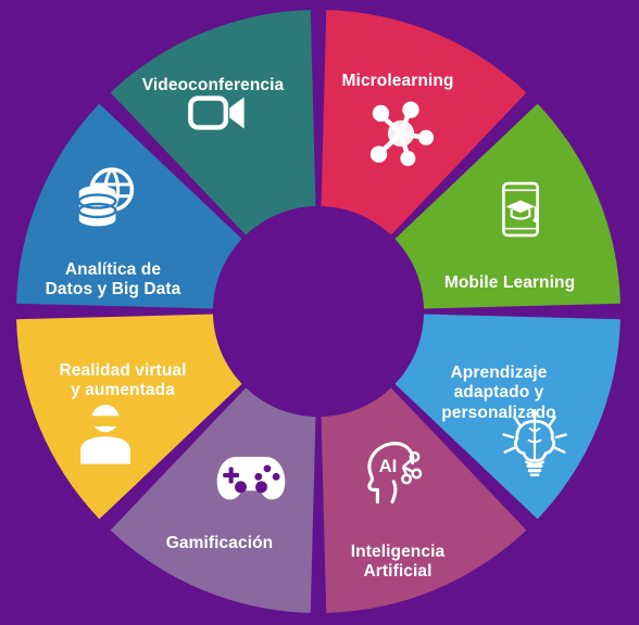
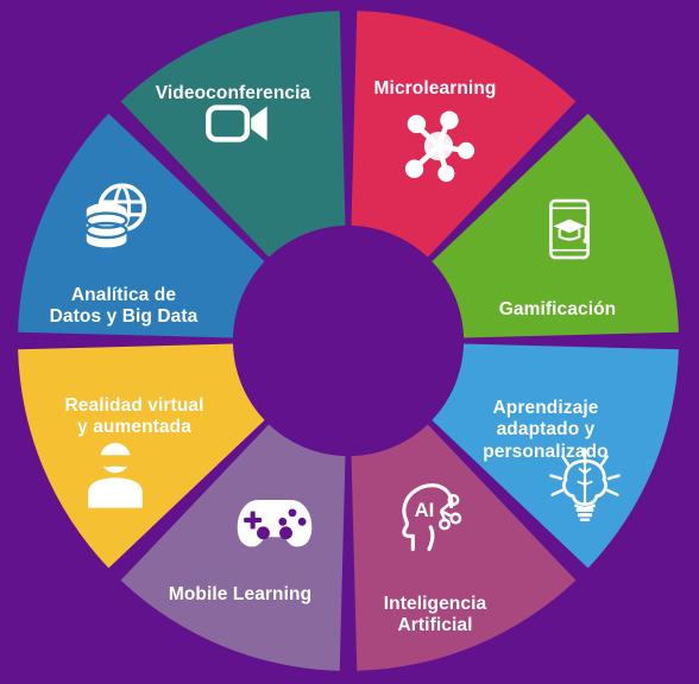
  Videoconferencia
  Microlearning
- Mobile Learning
+ Gamificación
  Aprendizaje
  adaptado y
  personalizado
  Inteligencia
  Artificial
- Gamificación
+ Mobile Learning
  Realidad virtual
  y aumentada
  Analítica de
  Datos y Big Data
  AI
